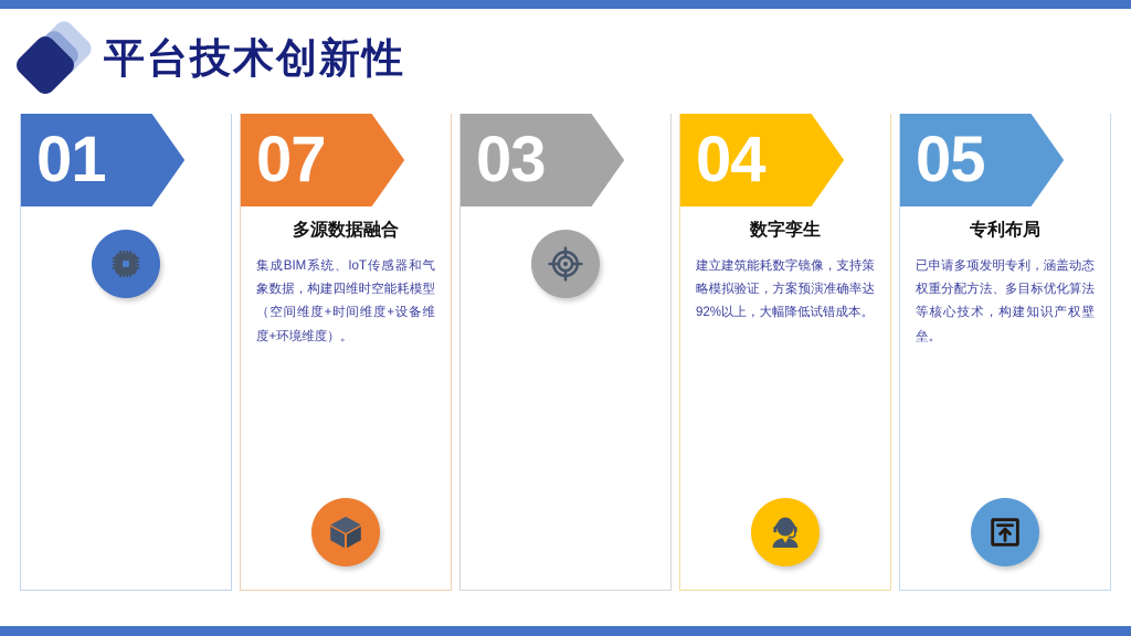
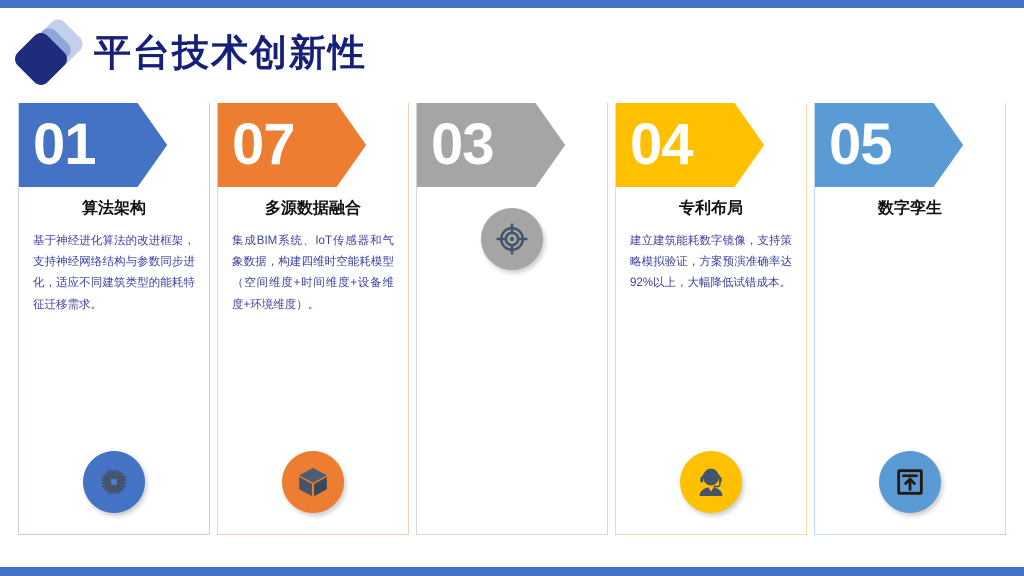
  平台技术创新性
  01
+ 算法架构
+ 基于神经进化算法的改进框架，支持神经网络结构与参数同步进化，适应不同建筑类型的能耗特征迁移需求。
  07
  多源数据融合
  集成BIM系统、IoT传感器和气象数据，构建四维时空能耗模型（空间维度+时间维度+设备维度+环境维度）。
  03
  04
- 数字孪生
+ 专利布局
  建立建筑能耗数字镜像，支持策略模拟验证，方案预演准确率达92%以上，大幅降低试错成本。
  05
- 专利布局
+ 数字孪生
- 已申请多项发明专利，涵盖动态权重分配方法、多目标优化算法等核心技术，构建知识产权壁垒。
